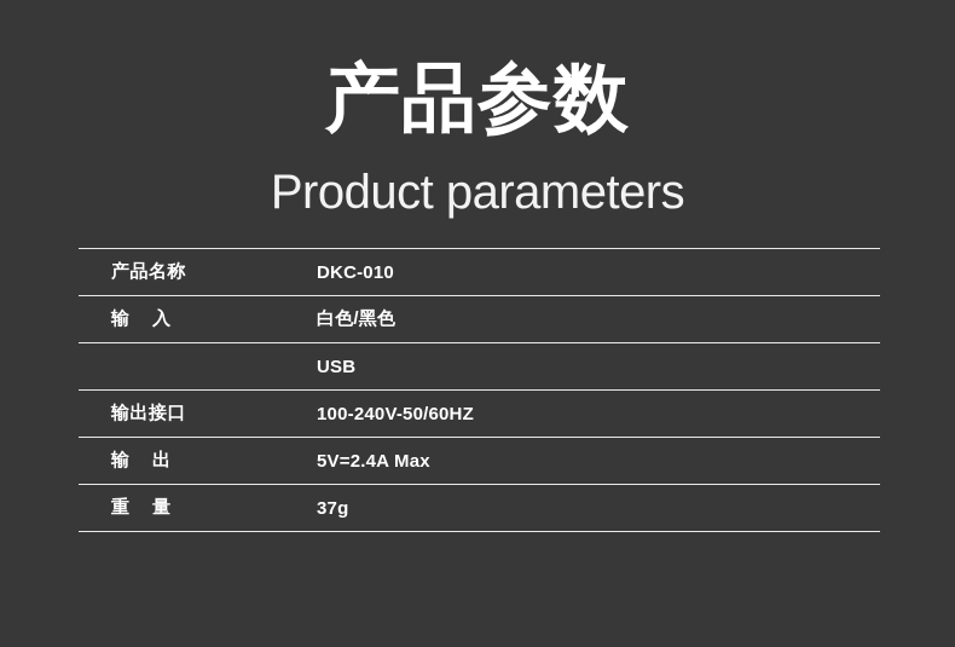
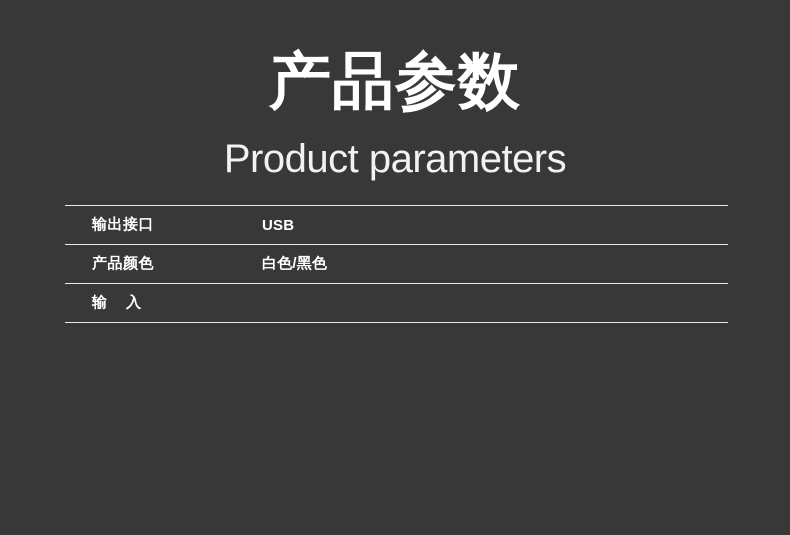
  产品参数
  Product parameters
- 产品名称
- DKC-010
- 输 入
+ 输出接口
- 白色/黑色
+ USB
+ 产品颜色
- USB
+ 白色/黑色
- 输出接口
+ 输 入
- 100-240V-50/60HZ
- 输 出
- 5V=2.4A Max
- 重 量
- 37g
